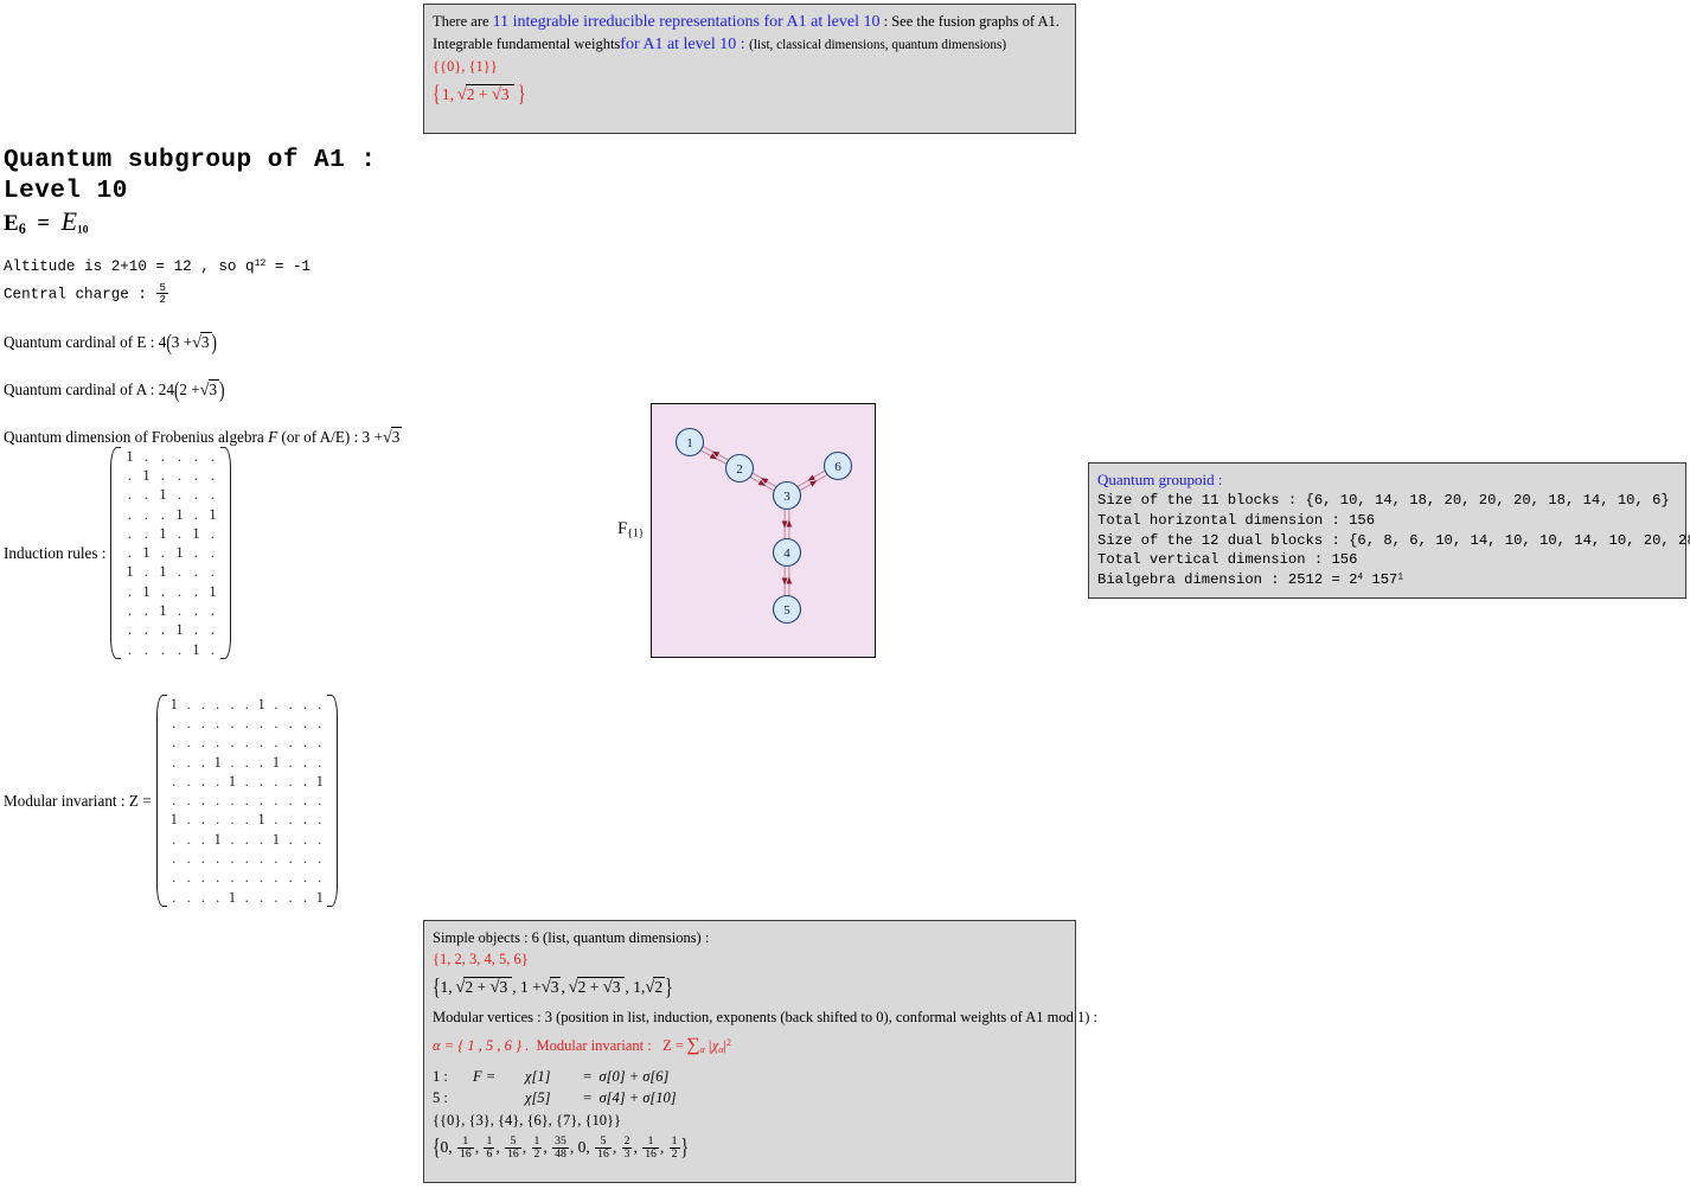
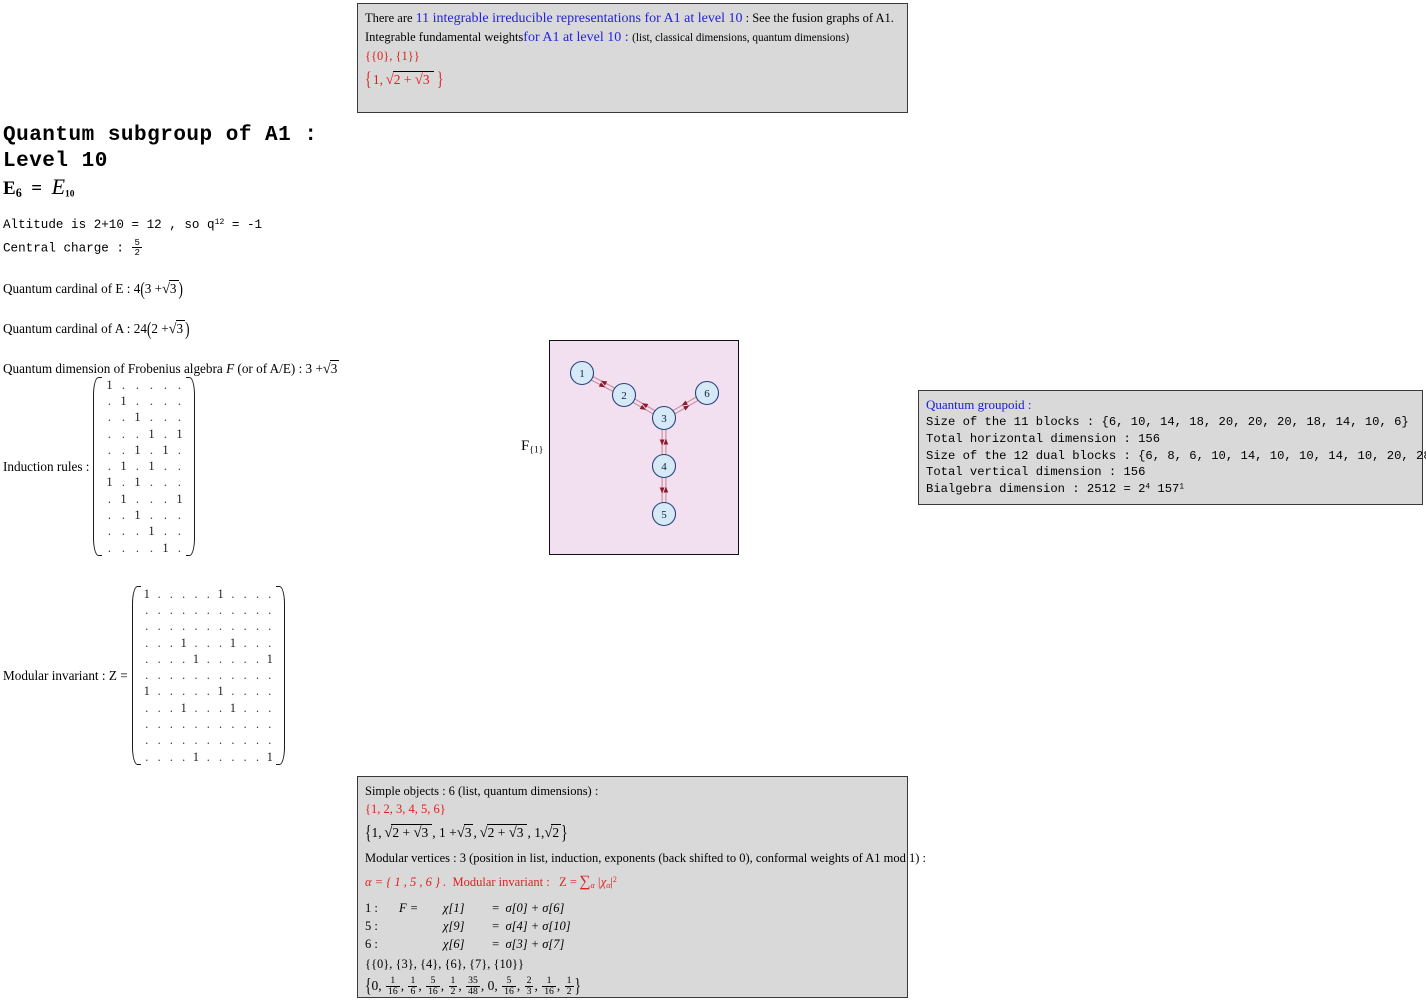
  There are 11 integrable irreducible representations for A1 at level 10 : See the fusion graphs of A1.
  Integrable fundamental weightsfor A1 at level 10 : (list, classical dimensions, quantum dimensions)
  {{0}, {1}}
  { 1, √2 + √3 }
  Quantum subgroup of A1 :
  Level 10
  E6 = E10
  Altitude is 2+10 = 12 , so q12 = -1
  Central charge :
  5
  2
  Quantum cardinal of E : 4(3 +√3 )
  Quantum cardinal of A : 24(2 +√3 )
  Quantum dimension of Frobenius algebra F (or of A/E) : 3 +√3
  Induction rules :
  1	.	.	.	.	.
  .	1	.	.	.	.
  .	.	1	.	.	.
  .	.	.	1	.	1
  .	.	1	.	1	.
  .	1	.	1	.	.
  1	.	1	.	.	.
  .	1	.	.	.	1
  .	.	1	.	.	.
  .	.	.	1	.	.
  .	.	.	.	1	.
  Modular invariant : Z =
  1	.	.	.	.	.	1	.	.	.	.
  .	.	.	.	.	.	.	.	.	.	.
  .	.	.	.	.	.	.	.	.	.	.
  .	.	.	1	.	.	.	1	.	.	.
  .	.	.	.	1	.	.	.	.	.	1
  .	.	.	.	.	.	.	.	.	.	.
  1	.	.	.	.	.	1	.	.	.	.
  .	.	.	1	.	.	.	1	.	.	.
  .	.	.	.	.	.	.	.	.	.	.
  .	.	.	.	.	.	.	.	.	.	.
  .	.	.	.	1	.	.	.	.	.	1
  F{1}
  1
  2
  3
  4
  5
  6
  Quantum groupoid :
  Size of the 11 blocks : {6, 10, 14, 18, 20, 20, 20, 18, 14, 10, 6}
  Total horizontal dimension : 156
  Size of the 12 dual blocks : {6, 8, 6, 10, 14, 10, 10, 14, 10, 20, 2
  Total vertical dimension : 156
  Bialgebra dimension : 2512 = 24 1571
  Simple objects : 6 (list, quantum dimensions) :
  {1, 2, 3, 4, 5, 6}
  {1, √2 + √3 , 1 +√3 , √2 + √3 , 1,√2 }
  Modular vertices : 3 (position in list, induction, exponents (back shifted to 0), conformal weights of A1 mod 1) :
  α = { 1 , 5 , 6 } . Modular invariant : Z = ∑α |χα|2
  1 : F = χ[1] = σ[0] + σ[6]
- 5 : χ[5] = σ[4] + σ[10]
+ 5 : χ[9] = σ[4] + σ[10]
+ 6 : χ[6] = σ[3] + σ[7]
  {{0}, {3}, {4}, {6}, {7}, {10}}
  {0,
  1
  16
  ,
  1
  6
  ,
  5
  16
  ,
  1
  2
  ,
  35
  48
  , 0,
  5
  16
  ,
  2
  3
  ,
  1
  16
  ,
  1
  2
  }
